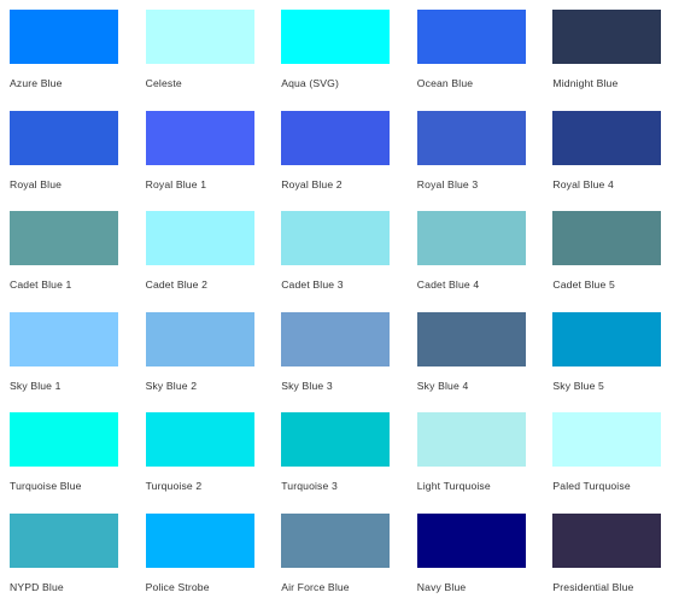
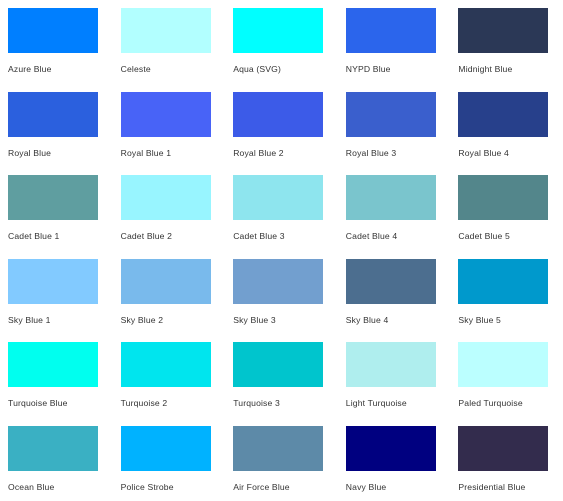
  Azure Blue
  Celeste
  Aqua (SVG)
- Ocean Blue
+ NYPD Blue
  Midnight Blue
  Royal Blue
  Royal Blue 1
  Royal Blue 2
  Royal Blue 3
  Royal Blue 4
  Cadet Blue 1
  Cadet Blue 2
  Cadet Blue 3
  Cadet Blue 4
  Cadet Blue 5
  Sky Blue 1
  Sky Blue 2
  Sky Blue 3
  Sky Blue 4
  Sky Blue 5
  Turquoise Blue
  Turquoise 2
  Turquoise 3
  Light Turquoise
  Paled Turquoise
- NYPD Blue
+ Ocean Blue
  Police Strobe
  Air Force Blue
  Navy Blue
  Presidential Blue
